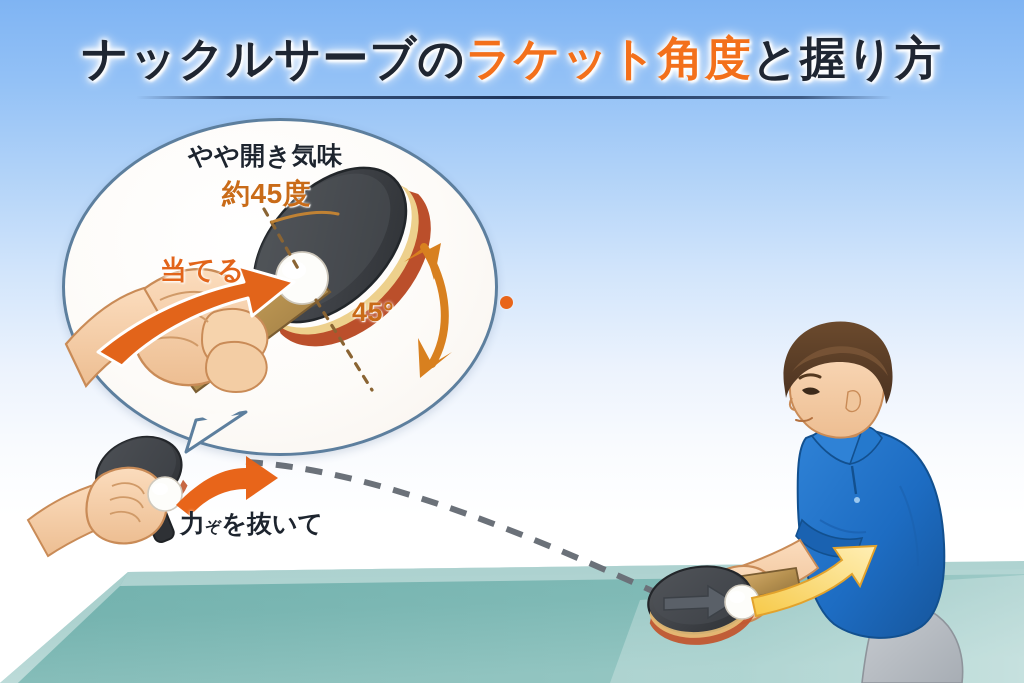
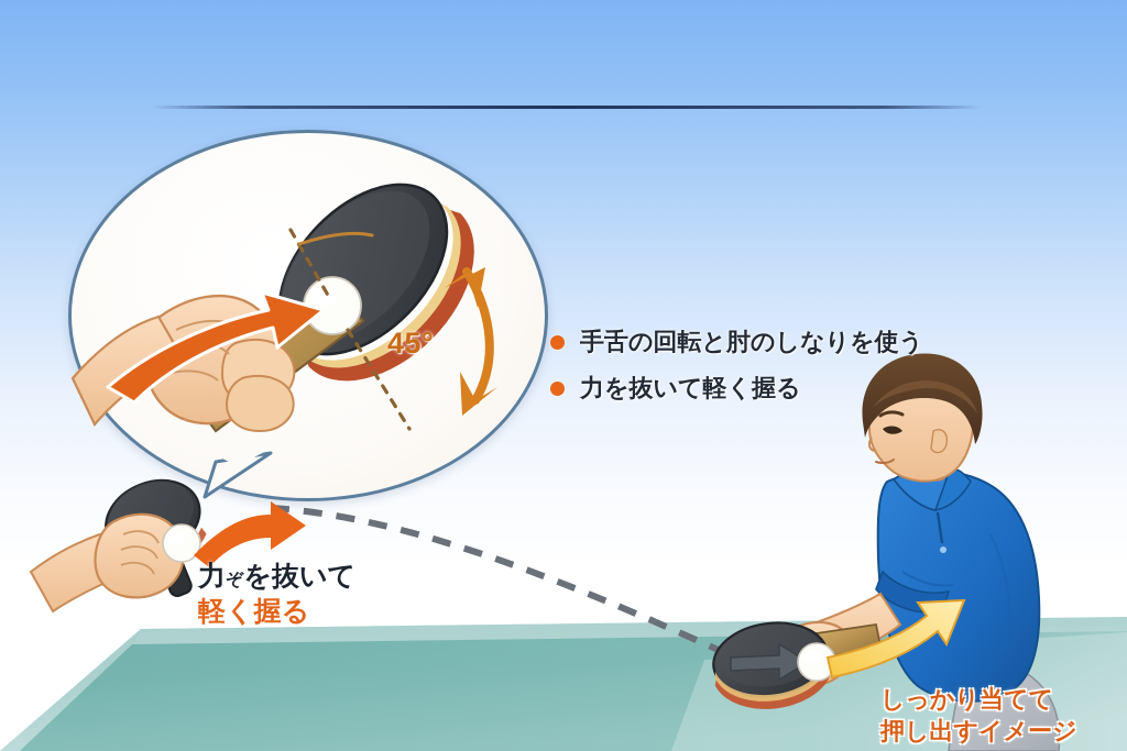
- ナックルサーブのラケット角度と握り方
- やや開き気味
- 約45度
- 当てる
  45°
+ 手舌の回転と肘のしなりを使う
+ 力を抜いて軽く握る
  力ぞを抜いて
+ 軽く握る
+ しっかり当てて
+ 押し出すイメージ
